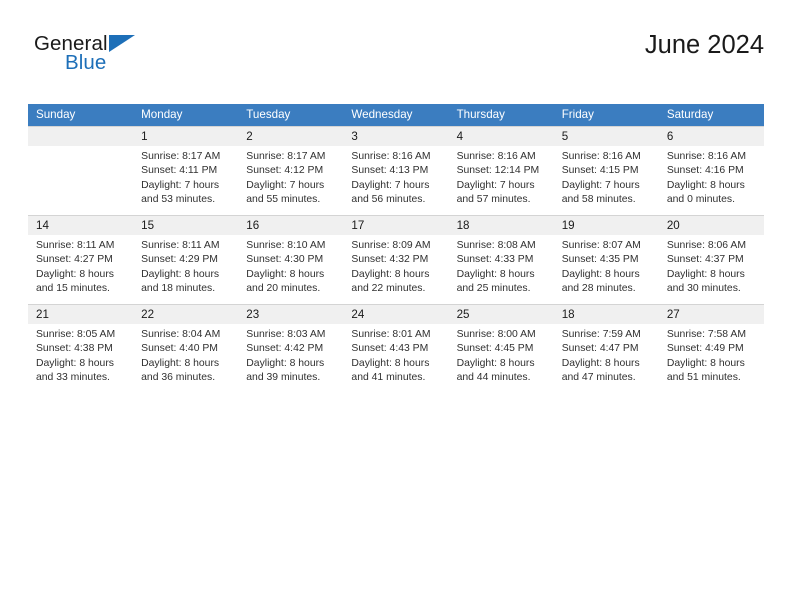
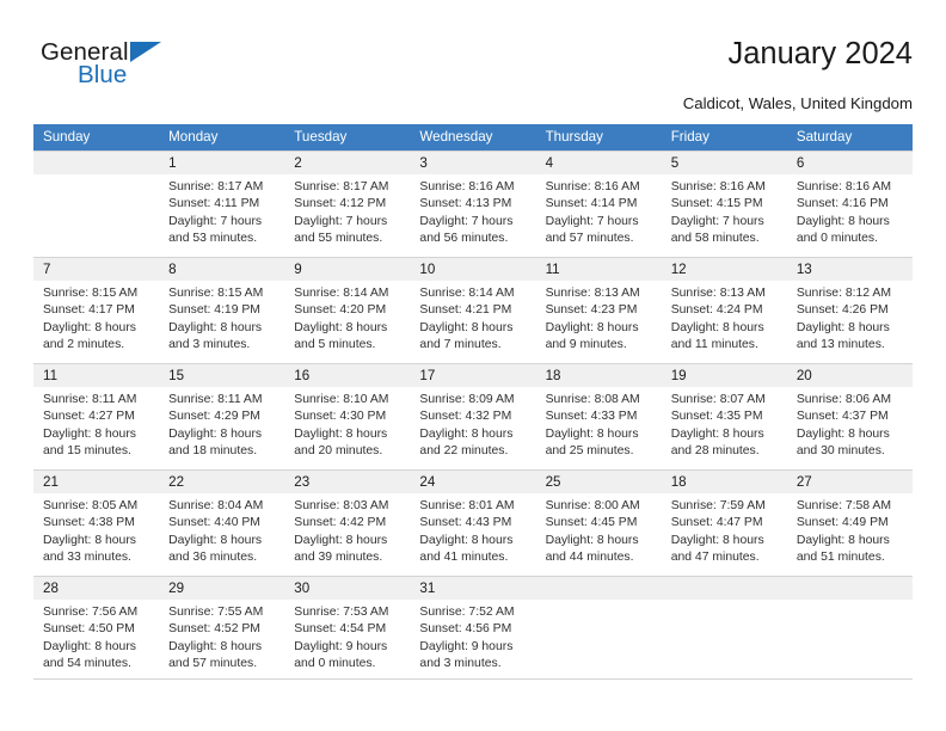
  General
  Blue
- June 2024
+ January 2024
+ Caldicot, Wales, United Kingdom
  Sunday	Monday	Tuesday	Wednesday	Thursday	Friday	Saturday
- 	1Sunrise: 8:17 AMSunset: 4:11 PMDaylight: 7 hoursand 53 minutes.	2Sunrise: 8:17 AMSunset: 4:12 PMDaylight: 7 hoursand 55 minutes.	3Sunrise: 8:16 AMSunset: 4:13 PMDaylight: 7 hoursand 56 minutes.	4Sunrise: 8:16 AMSunset: 12:14 PMDaylight: 7 hoursand 57 minutes.	5Sunrise: 8:16 AMSunset: 4:15 PMDaylight: 7 hoursand 58 minutes.	6Sunrise: 8:16 AMSunset: 4:16 PMDaylight: 8 hoursand 0 minutes.
+ 	1Sunrise: 8:17 AMSunset: 4:11 PMDaylight: 7 hoursand 53 minutes.	2Sunrise: 8:17 AMSunset: 4:12 PMDaylight: 7 hoursand 55 minutes.	3Sunrise: 8:16 AMSunset: 4:13 PMDaylight: 7 hoursand 56 minutes.	4Sunrise: 8:16 AMSunset: 4:14 PMDaylight: 7 hoursand 57 minutes.	5Sunrise: 8:16 AMSunset: 4:15 PMDaylight: 7 hoursand 58 minutes.	6Sunrise: 8:16 AMSunset: 4:16 PMDaylight: 8 hoursand 0 minutes.
+ 7Sunrise: 8:15 AMSunset: 4:17 PMDaylight: 8 hoursand 2 minutes.	8Sunrise: 8:15 AMSunset: 4:19 PMDaylight: 8 hoursand 3 minutes.	9Sunrise: 8:14 AMSunset: 4:20 PMDaylight: 8 hoursand 5 minutes.	10Sunrise: 8:14 AMSunset: 4:21 PMDaylight: 8 hoursand 7 minutes.	11Sunrise: 8:13 AMSunset: 4:23 PMDaylight: 8 hoursand 9 minutes.	12Sunrise: 8:13 AMSunset: 4:24 PMDaylight: 8 hoursand 11 minutes.	13Sunrise: 8:12 AMSunset: 4:26 PMDaylight: 8 hoursand 13 minutes.
- 14Sunrise: 8:11 AMSunset: 4:27 PMDaylight: 8 hoursand 15 minutes.	15Sunrise: 8:11 AMSunset: 4:29 PMDaylight: 8 hoursand 18 minutes.	16Sunrise: 8:10 AMSunset: 4:30 PMDaylight: 8 hoursand 20 minutes.	17Sunrise: 8:09 AMSunset: 4:32 PMDaylight: 8 hoursand 22 minutes.	18Sunrise: 8:08 AMSunset: 4:33 PMDaylight: 8 hoursand 25 minutes.	19Sunrise: 8:07 AMSunset: 4:35 PMDaylight: 8 hoursand 28 minutes.	20Sunrise: 8:06 AMSunset: 4:37 PMDaylight: 8 hoursand 30 minutes.
+ 11Sunrise: 8:11 AMSunset: 4:27 PMDaylight: 8 hoursand 15 minutes.	15Sunrise: 8:11 AMSunset: 4:29 PMDaylight: 8 hoursand 18 minutes.	16Sunrise: 8:10 AMSunset: 4:30 PMDaylight: 8 hoursand 20 minutes.	17Sunrise: 8:09 AMSunset: 4:32 PMDaylight: 8 hoursand 22 minutes.	18Sunrise: 8:08 AMSunset: 4:33 PMDaylight: 8 hoursand 25 minutes.	19Sunrise: 8:07 AMSunset: 4:35 PMDaylight: 8 hoursand 28 minutes.	20Sunrise: 8:06 AMSunset: 4:37 PMDaylight: 8 hoursand 30 minutes.
  21Sunrise: 8:05 AMSunset: 4:38 PMDaylight: 8 hoursand 33 minutes.	22Sunrise: 8:04 AMSunset: 4:40 PMDaylight: 8 hoursand 36 minutes.	23Sunrise: 8:03 AMSunset: 4:42 PMDaylight: 8 hoursand 39 minutes.	24Sunrise: 8:01 AMSunset: 4:43 PMDaylight: 8 hoursand 41 minutes.	25Sunrise: 8:00 AMSunset: 4:45 PMDaylight: 8 hoursand 44 minutes.	18Sunrise: 7:59 AMSunset: 4:47 PMDaylight: 8 hoursand 47 minutes.	27Sunrise: 7:58 AMSunset: 4:49 PMDaylight: 8 hoursand 51 minutes.
+ 28Sunrise: 7:56 AMSunset: 4:50 PMDaylight: 8 hoursand 54 minutes.	29Sunrise: 7:55 AMSunset: 4:52 PMDaylight: 8 hoursand 57 minutes.	30Sunrise: 7:53 AMSunset: 4:54 PMDaylight: 9 hoursand 0 minutes.	31Sunrise: 7:52 AMSunset: 4:56 PMDaylight: 9 hoursand 3 minutes.
